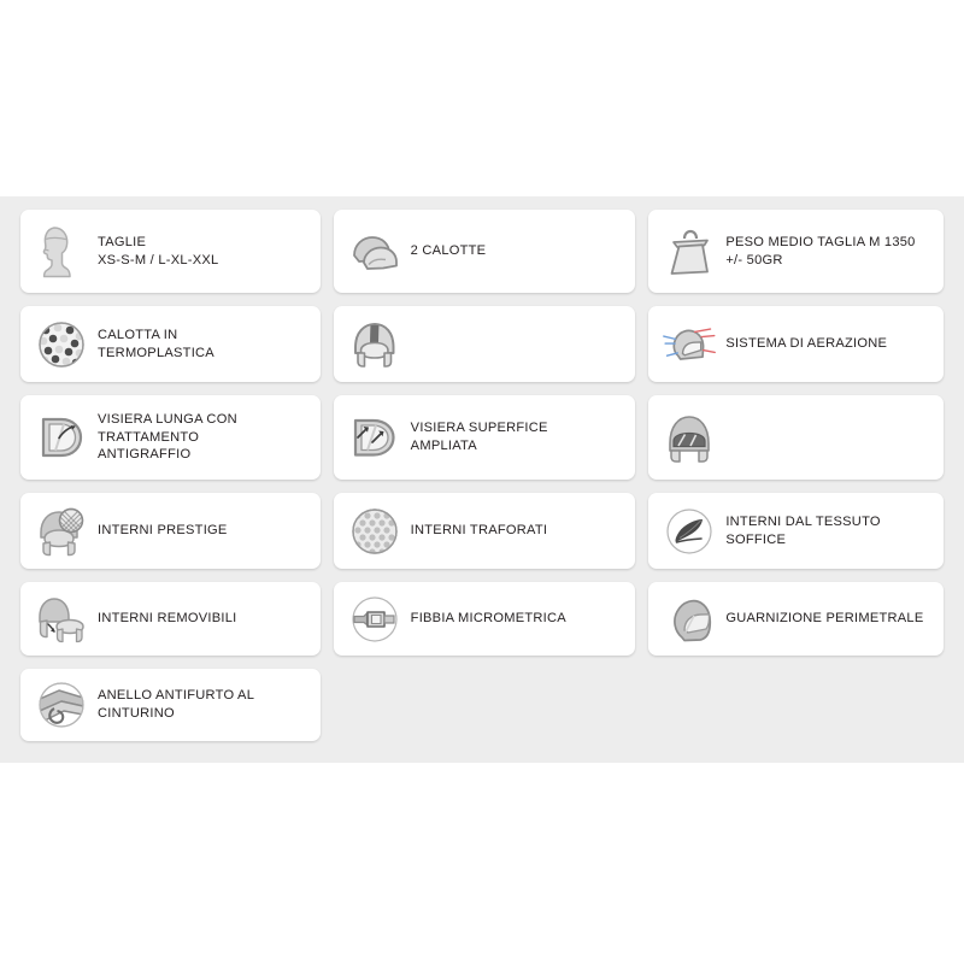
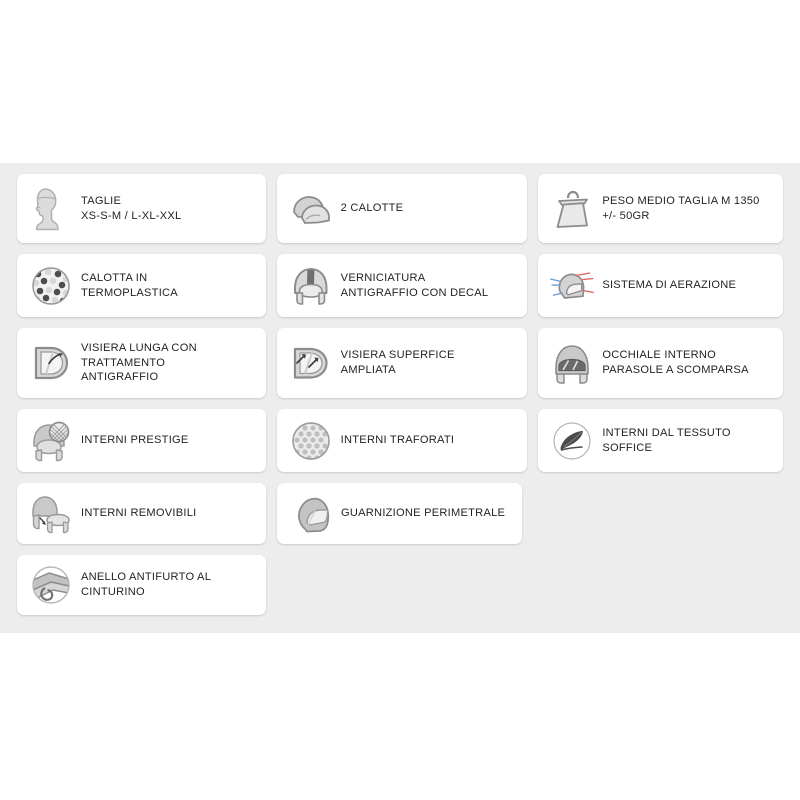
  TAGLIE
  XS-S-M / L-XL-XXL
  2 CALOTTE
  PESO MEDIO TAGLIA M 1350
  +/- 50GR
  CALOTTA IN
  TERMOPLASTICA
+ VERNICIATURA
+ ANTIGRAFFIO CON DECAL
  SISTEMA DI AERAZIONE
  VISIERA LUNGA CON
  TRATTAMENTO
  ANTIGRAFFIO
  VISIERA SUPERFICE
  AMPLIATA
+ OCCHIALE INTERNO
+ PARASOLE A SCOMPARSA
  INTERNI PRESTIGE
  INTERNI TRAFORATI
  INTERNI DAL TESSUTO
  SOFFICE
  INTERNI REMOVIBILI
- FIBBIA MICROMETRICA
  GUARNIZIONE PERIMETRALE
  ANELLO ANTIFURTO AL
  CINTURINO
